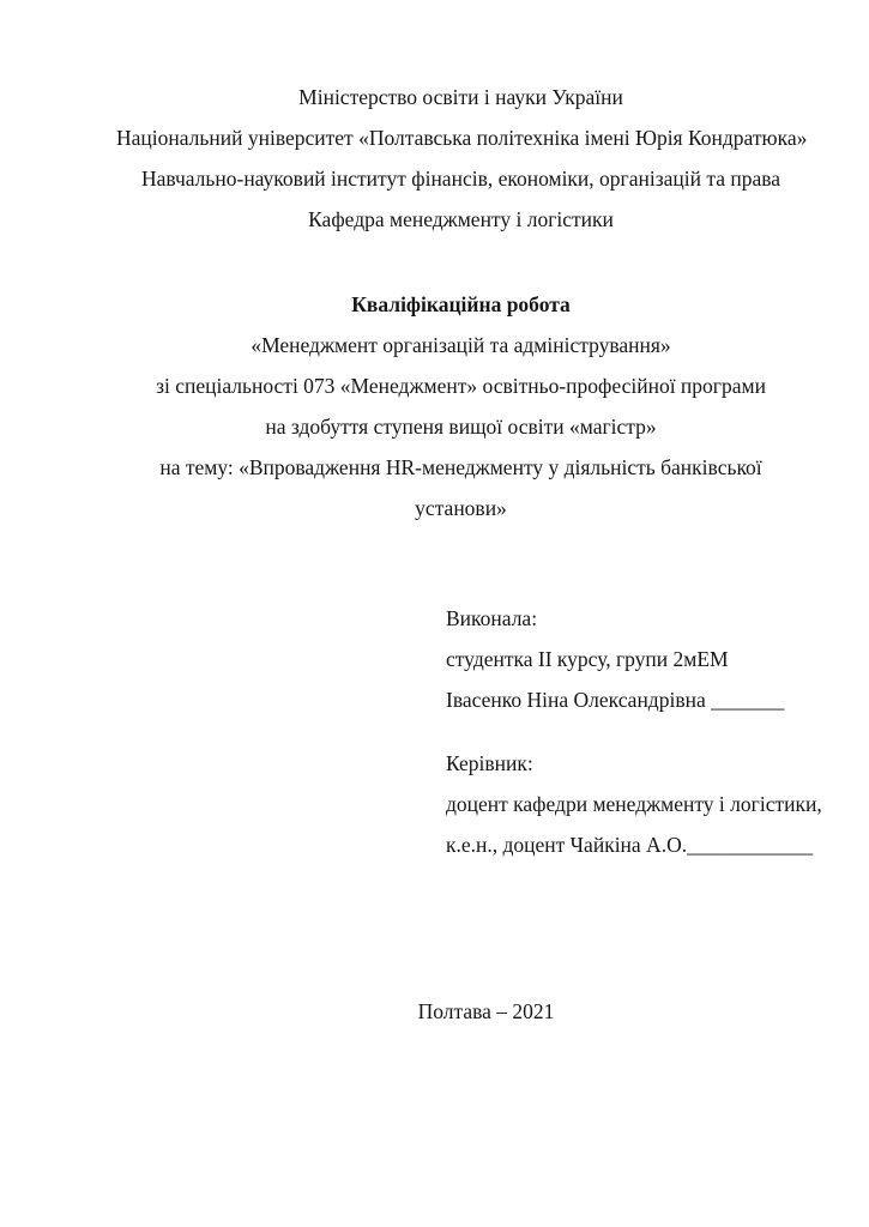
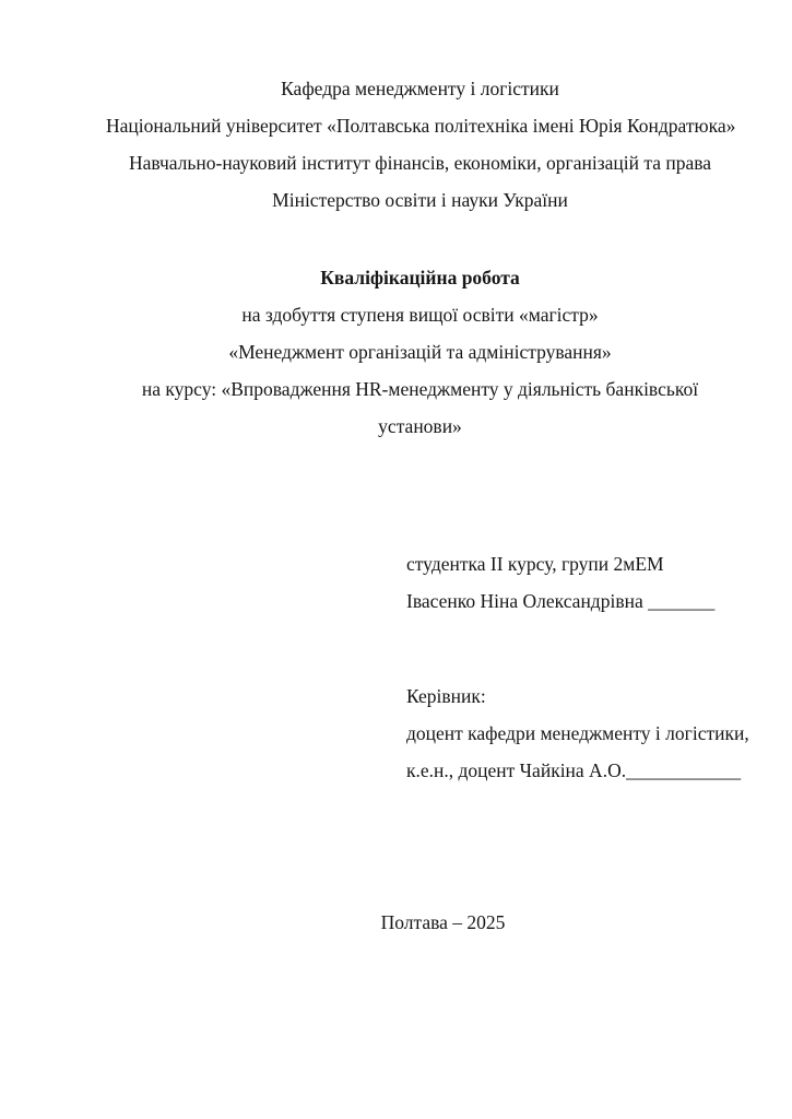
- Міністерство освіти і науки України
+ Кафедра менеджменту і логістики
  Національний університет «Полтавська політехніка імені Юрія Кондратюка»
  Навчально-науковий інститут фінансів, економіки, організацій та права
- Кафедра менеджменту і логістики
+ Міністерство освіти і науки України
  Кваліфікаційна робота
- «Менеджмент організацій та адміністрування»
+ на здобуття ступеня вищої освіти «магістр»
- зі спеціальності 073 «Менеджмент» освітньо-професійної програми
- на здобуття ступеня вищої освіти «магістр»
+ «Менеджмент організацій та адміністрування»
- на тему: «Впровадження HR-менеджменту у діяльність банківської
+ на курсу: «Впровадження HR-менеджменту у діяльність банківської
  установи»
- Виконала:
  студентка ІІ курсу, групи 2мЕМ
  Івасенко Ніна Олександрівна _______
  Керівник:
  доцент кафедри менеджменту і логістики,
  к.е.н., доцент Чайкіна А.О.____________
- Полтава – 2021
+ Полтава – 2025
